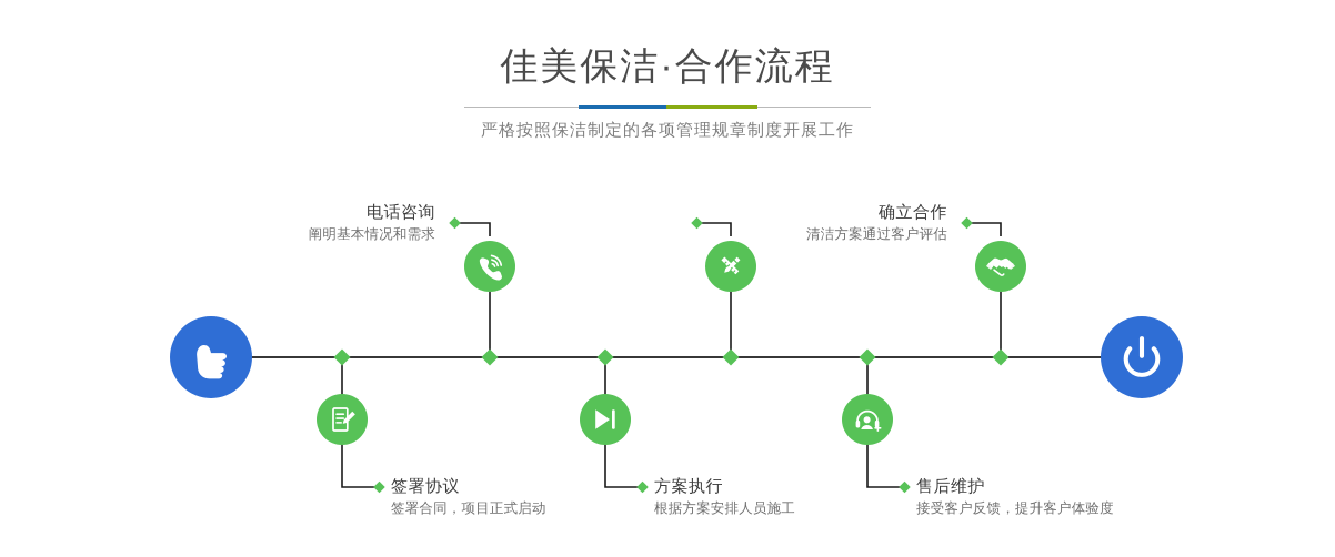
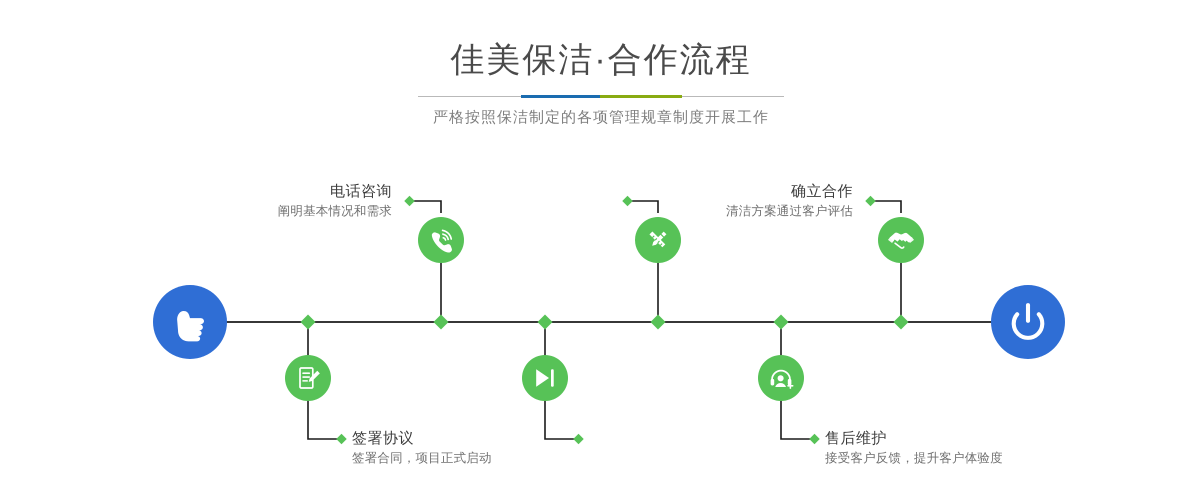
  佳美保洁·合作流程
  严格按照保洁制定的各项管理规章制度开展工作
  电话咨询
  阐明基本情况和需求
  确立合作
  清洁方案通过客户评估
  签署协议
  签署合同，项目正式启动
- 方案执行
- 根据方案安排人员施工
  售后维护
  接受客户反馈，提升客户体验度
